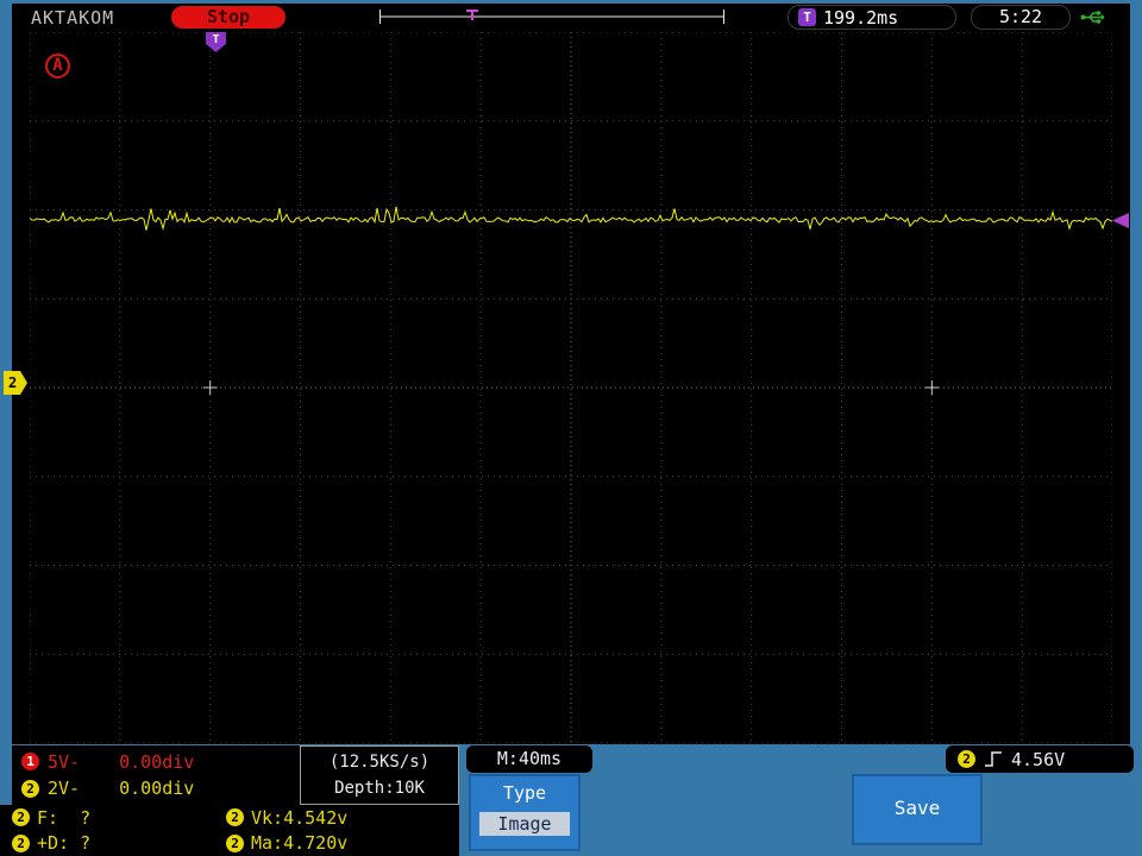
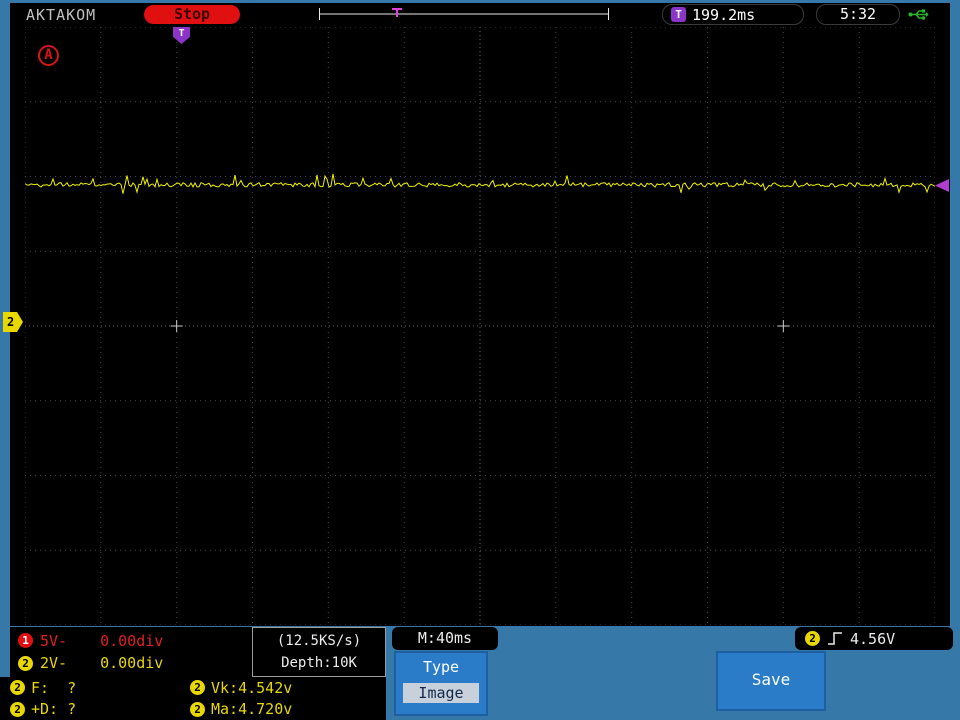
  AKTAKOM
  Stop
  T
  199.2ms
- 5:22
+ 5:32
  A
  T
  2
  1
  5V-
  0.00div
  2
  2V-
  0.00div
  (12.5KS/s)
  Depth:10K
  M:40ms
  2
  4.56V
  2
  F: ?
  2
  Vk:4.542v
  2
  +D: ?
  2
  Ma:4.720v
  Type
  Image
  Save
